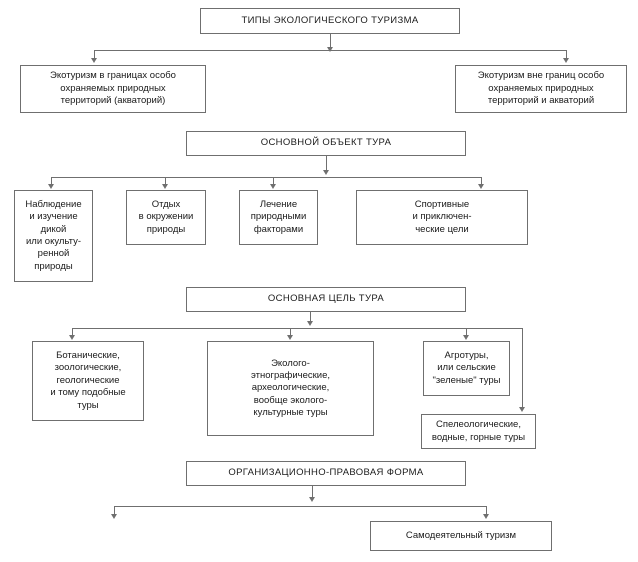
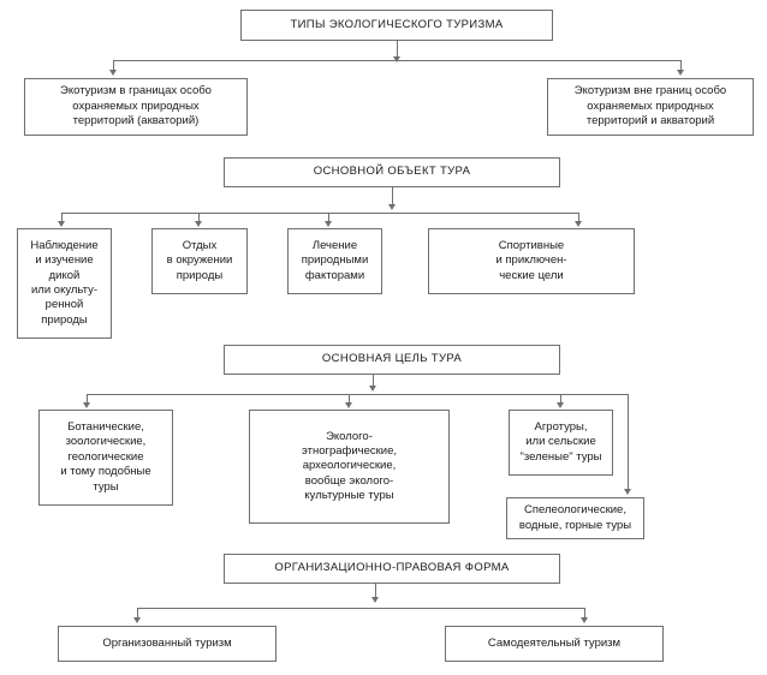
  ТИПЫ ЭКОЛОГИЧЕСКОГО ТУРИЗМА
  Экотуризм в границах особо
  охраняемых природных
  территорий (акваторий)
  Экотуризм вне границ особо
  охраняемых природных
  территорий и акваторий
  ОСНОВНОЙ ОБЪЕКТ ТУРА
  Наблюдение
  и изучение
  дикой
  или окульту-
  ренной
  природы
  Отдых
  в окружении
  природы
  Лечение
  природными
  факторами
  Спортивные
  и приключен-
  ческие цели
  ОСНОВНАЯ ЦЕЛЬ ТУРА
  Ботанические,
  зоологические,
  геологические
  и тому подобные
  туры
  Эколого-
  этнографические,
  археологические,
  вообще эколого-
  культурные туры
  Агротуры,
  или сельские
  "зеленые" туры
  Спелеологические,
  водные, горные туры
  ОРГАНИЗАЦИОННО-ПРАВОВАЯ ФОРМА
+ Организованный туризм
  Самодеятельный туризм
